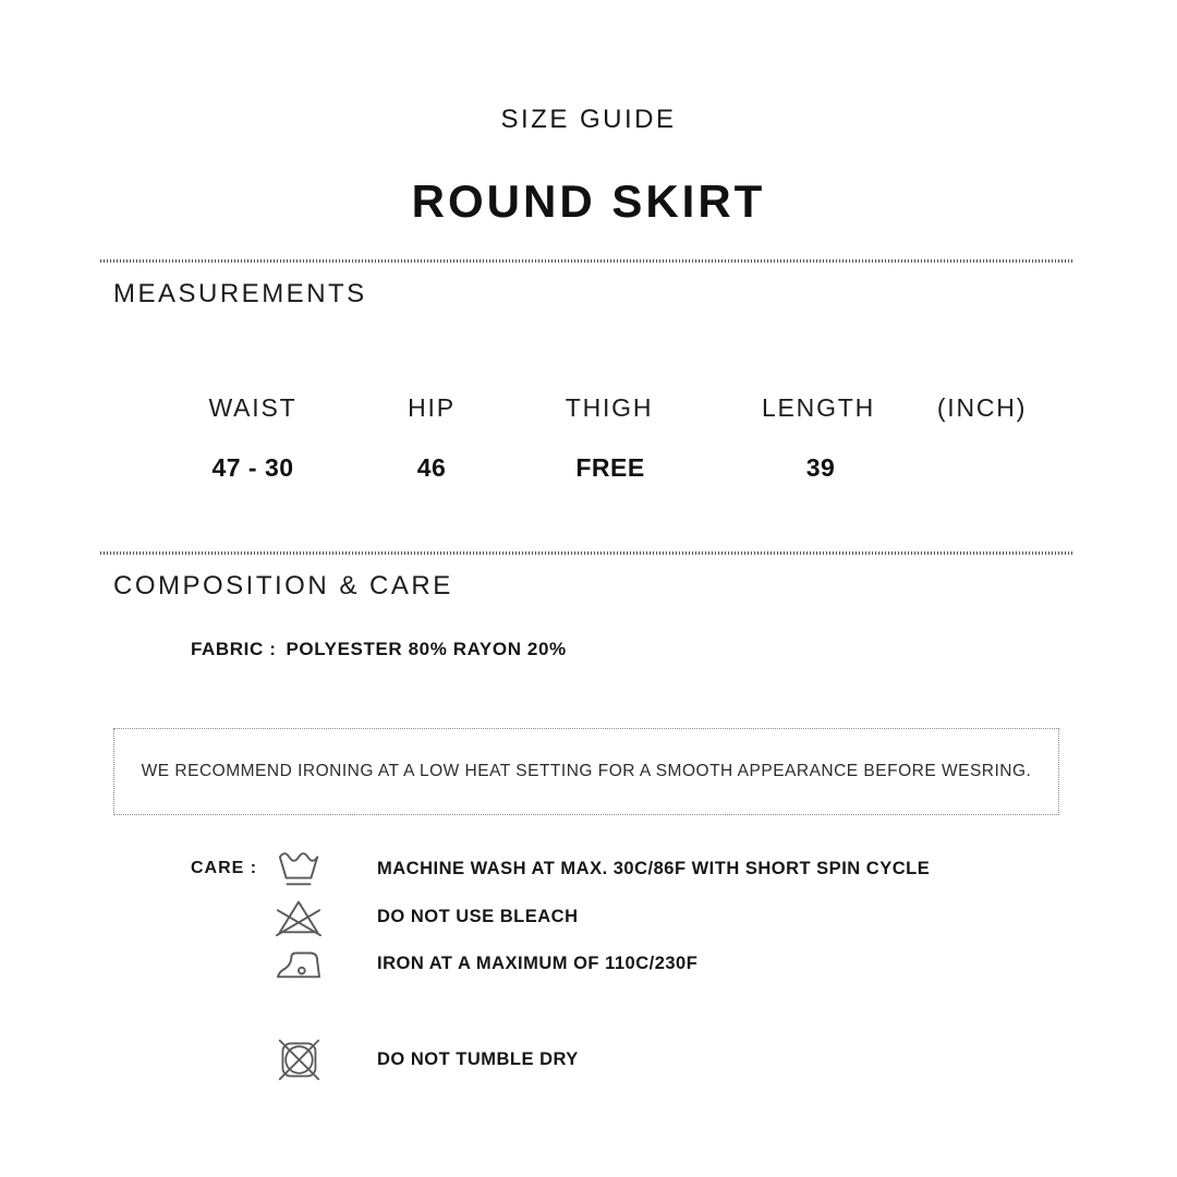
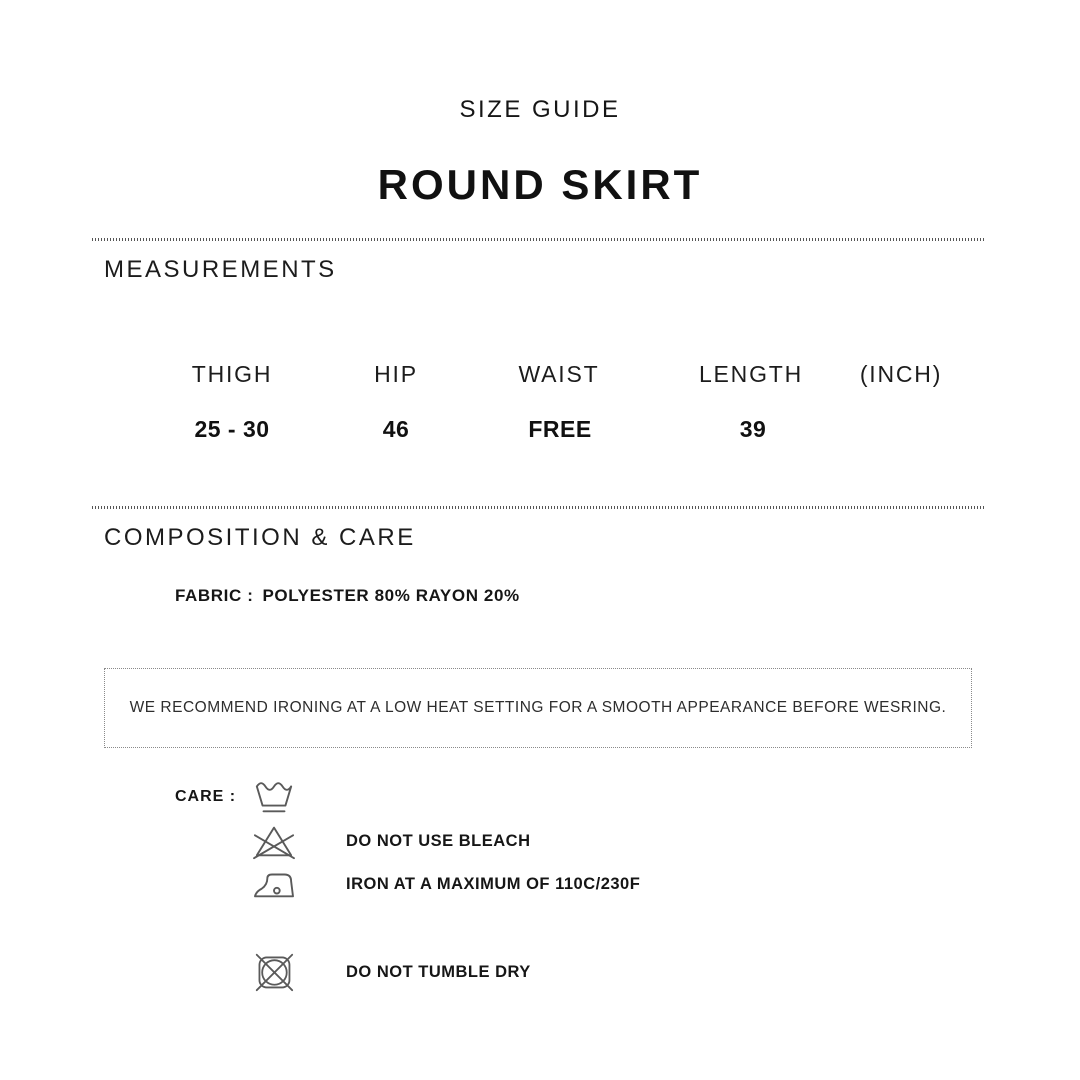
  SIZE GUIDE
  ROUND SKIRT
  MEASUREMENTS
- WAIST
+ THIGH
  HIP
- THIGH
+ WAIST
  LENGTH
  (INCH)
- 47 - 30
+ 25 - 30
  46
  FREE
  39
  COMPOSITION & CARE
  FABRIC : POLYESTER 80% RAYON 20%
  WE RECOMMEND IRONING AT A LOW HEAT SETTING FOR A SMOOTH APPEARANCE BEFORE WESRING.
  CARE :
- MACHINE WASH AT MAX. 30C/86F WITH SHORT SPIN CYCLE
  DO NOT USE BLEACH
  IRON AT A MAXIMUM OF 110C/230F
  DO NOT TUMBLE DRY
